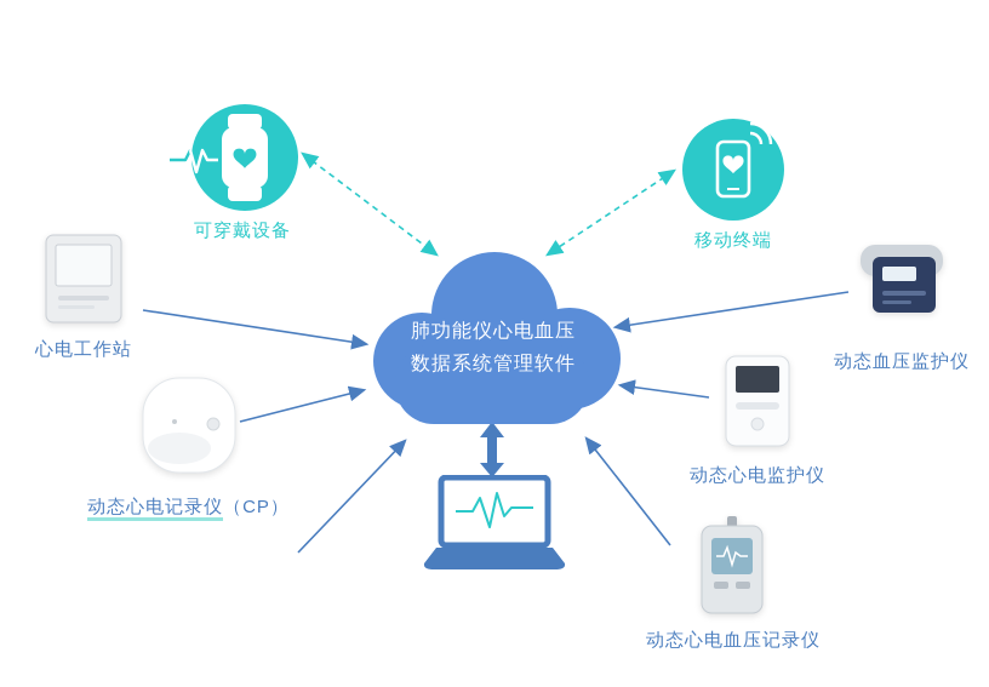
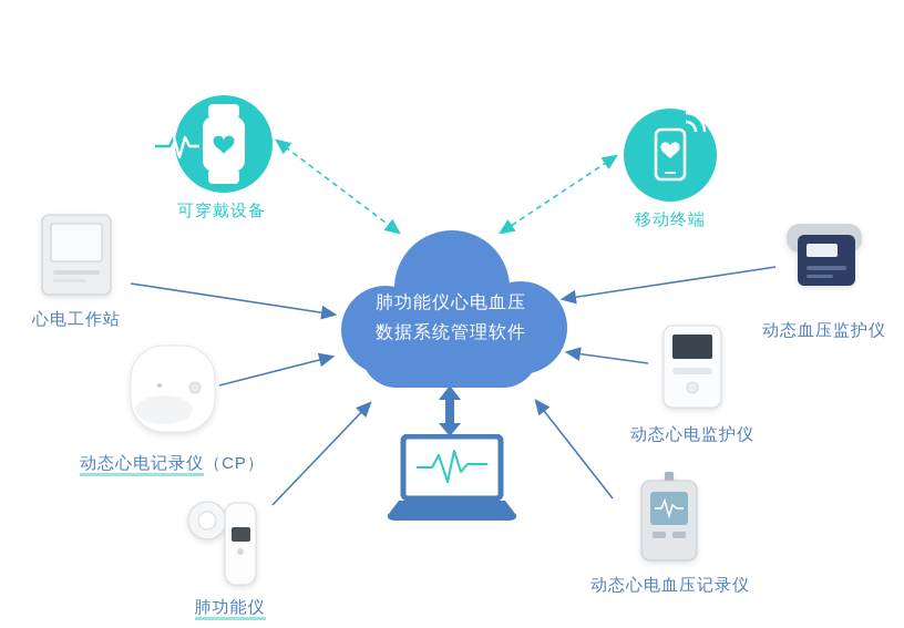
  肺功能仪心电血压
  数据系统管理软件
  可穿戴设备
  移动终端
  心电工作站
  动态心电记录仪（CP）
+ 肺功能仪
  动态血压监护仪
  动态心电监护仪
  动态心电血压记录仪
